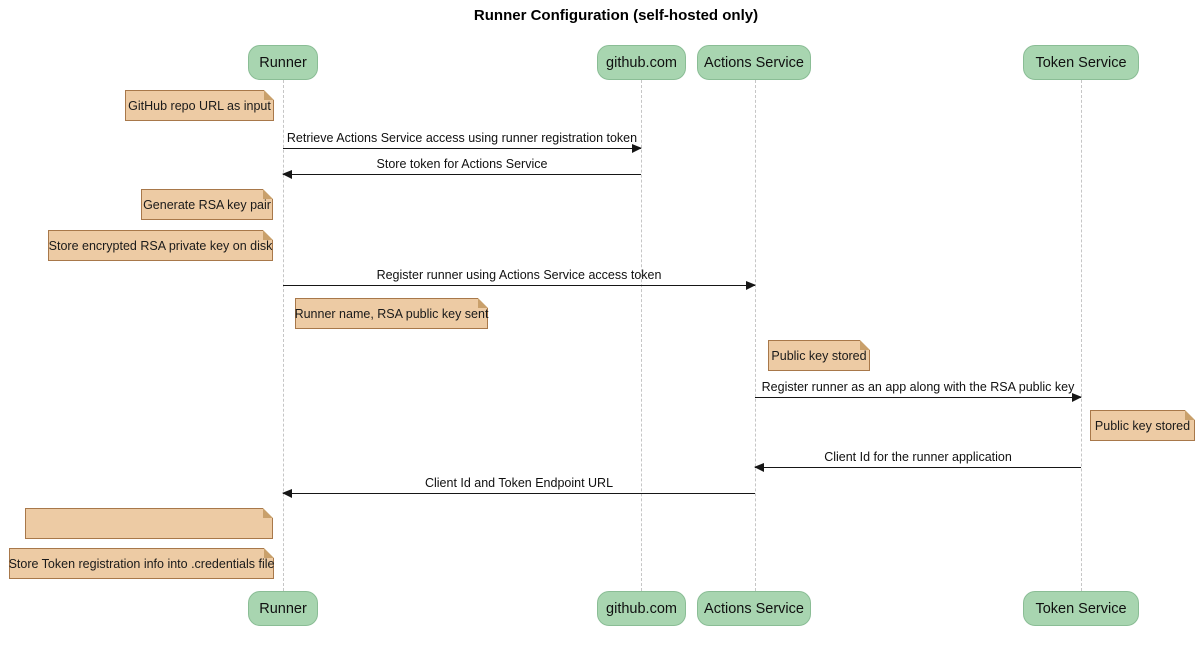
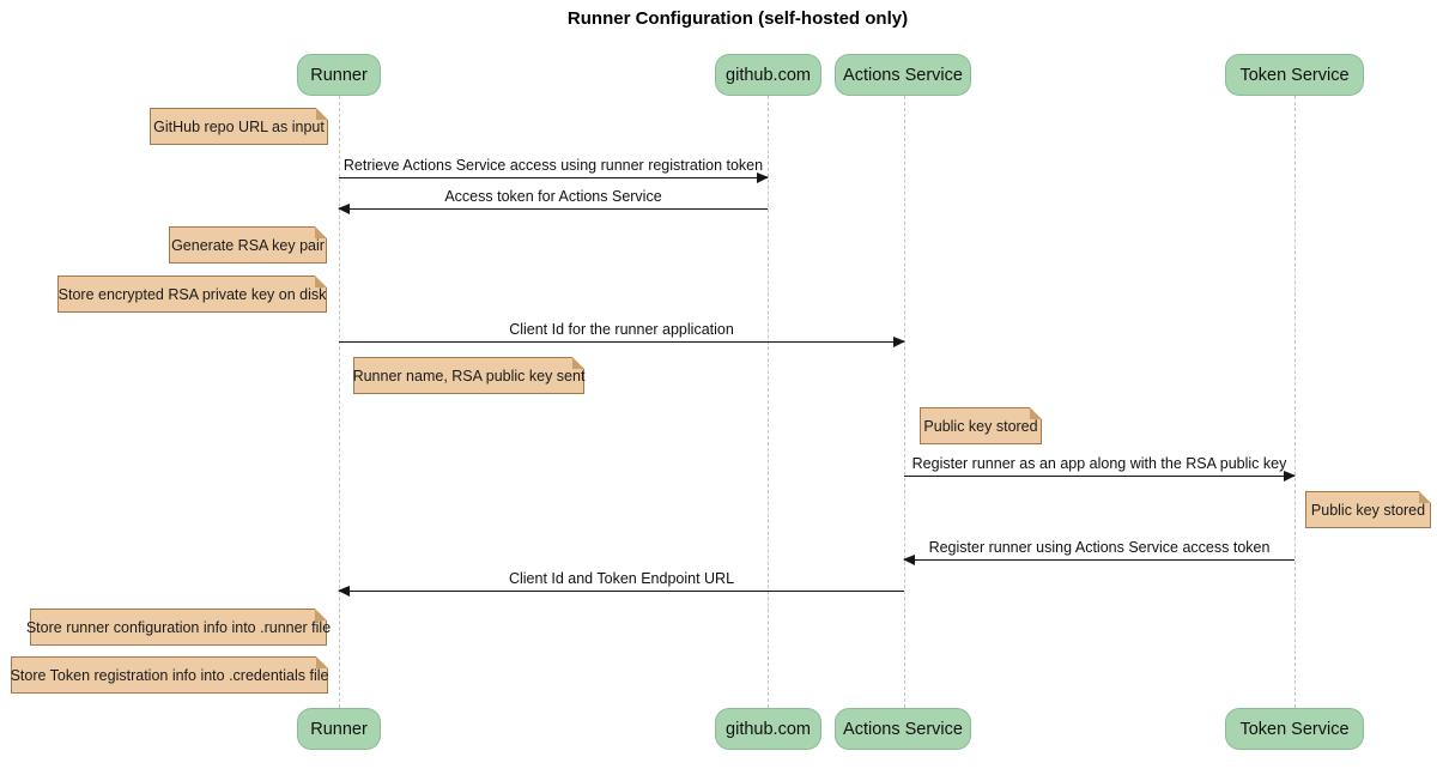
  Runner Configuration (self-hosted only)
  Runner
  github.com
  Actions Service
  Token Service
  GitHub repo URL as input
  Generate RSA key pair
  Store encrypted RSA private key on disk
  Runner name, RSA public key sent
  Public key stored
  Public key stored
+ Store runner configuration info into .runner file
  Store Token registration info into .credentials file
  Retrieve Actions Service access using runner registration token
- Store token for Actions Service
+ Access token for Actions Service
- Register runner using Actions Service access token
+ Client Id for the runner application
  Register runner as an app along with the RSA public key
- Client Id for the runner application
+ Register runner using Actions Service access token
  Client Id and Token Endpoint URL
  Runner
  github.com
  Actions Service
  Token Service
